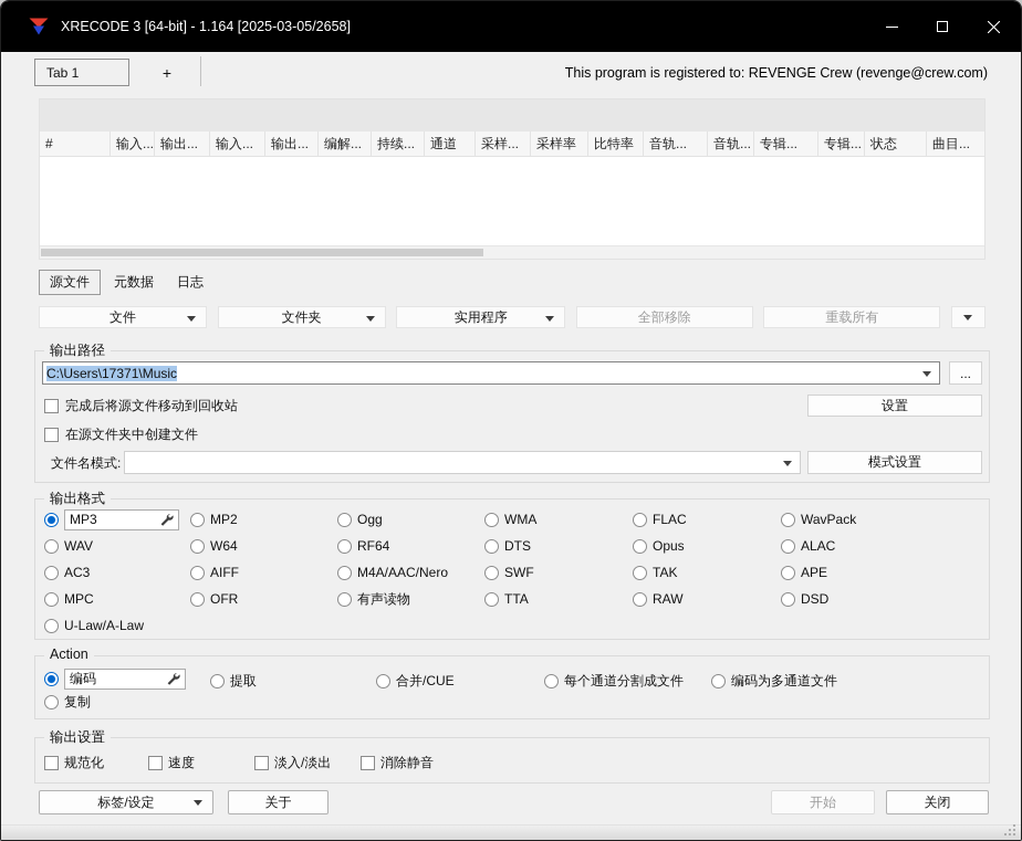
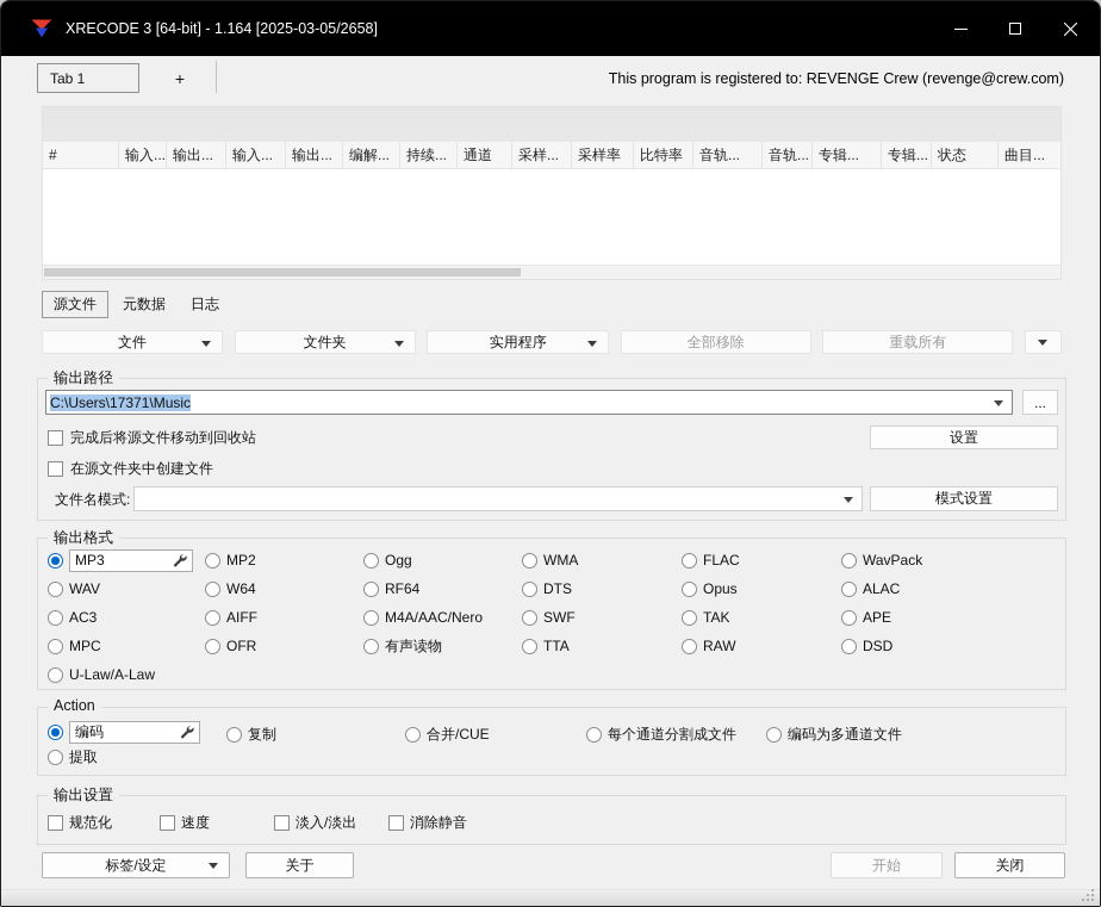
  XRECODE 3 [64-bit] - 1.164 [2025-03-05/2658]
  Tab 1
  +
  This program is registered to: REVENGE Crew (revenge@crew.com)
  #
  输入...
  输出...
  输入...
  输出...
  编解...
  持续...
  通道
  采样...
  采样率
  比特率
  音轨...
  音轨...
  专辑...
  专辑...
  状态
  曲目...
  源文件
  元数据
  日志
  文件
  文件夹
  实用程序
  全部移除
  重载所有
  输出路径
  C:\Users\17371\Music
  ...
  设置
  完成后将源文件移动到回收站
  在源文件夹中创建文件
  文件名模式:
  模式设置
  输出格式
  MP3
  MP2
  Ogg
  WMA
  FLAC
  WavPack
  WAV
  W64
  RF64
  DTS
  Opus
  ALAC
  AC3
  AIFF
  M4A/AAC/Nero
  SWF
  TAK
  APE
  MPC
  OFR
  有声读物
  TTA
  RAW
  DSD
  U-Law/A-Law
  Action
  编码
- 提取
+ 复制
  合并/CUE
  每个通道分割成文件
  编码为多通道文件
- 复制
+ 提取
  输出设置
  规范化
  速度
  淡入/淡出
  消除静音
  标签/设定
  关于
  开始
  关闭
